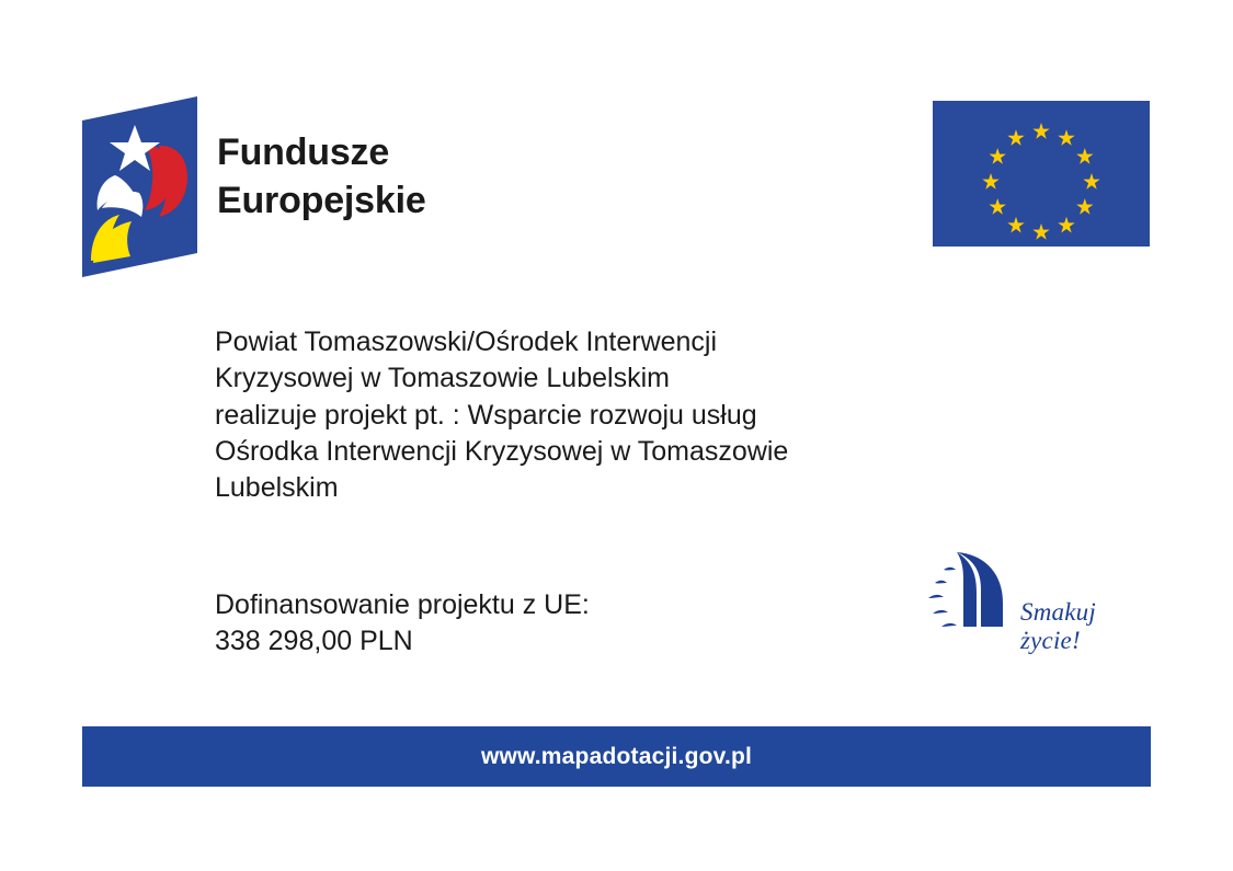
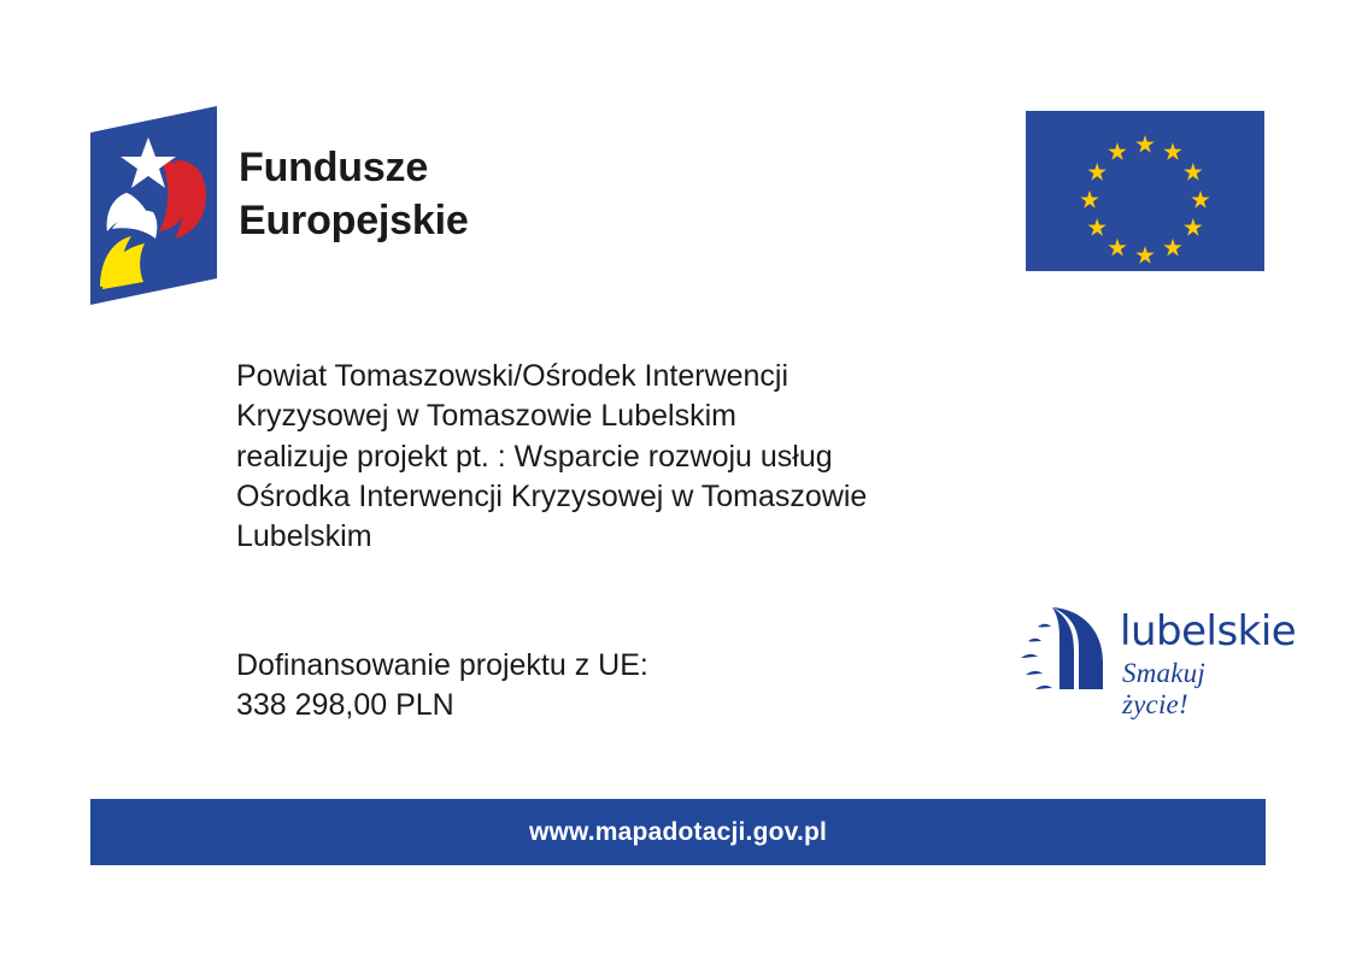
  Fundusze
  Europejskie
  Powiat Tomaszowski/Ośrodek Interwencji
  Kryzysowej w Tomaszowie Lubelskim
  realizuje projekt pt. : Wsparcie rozwoju usług
  Ośrodka Interwencji Kryzysowej w Tomaszowie
  Lubelskim
  Dofinansowanie projektu z UE:
  338 298,00 PLN
+ lubelskie
  Smakuj życie!
  www.mapadotacji.gov.pl
